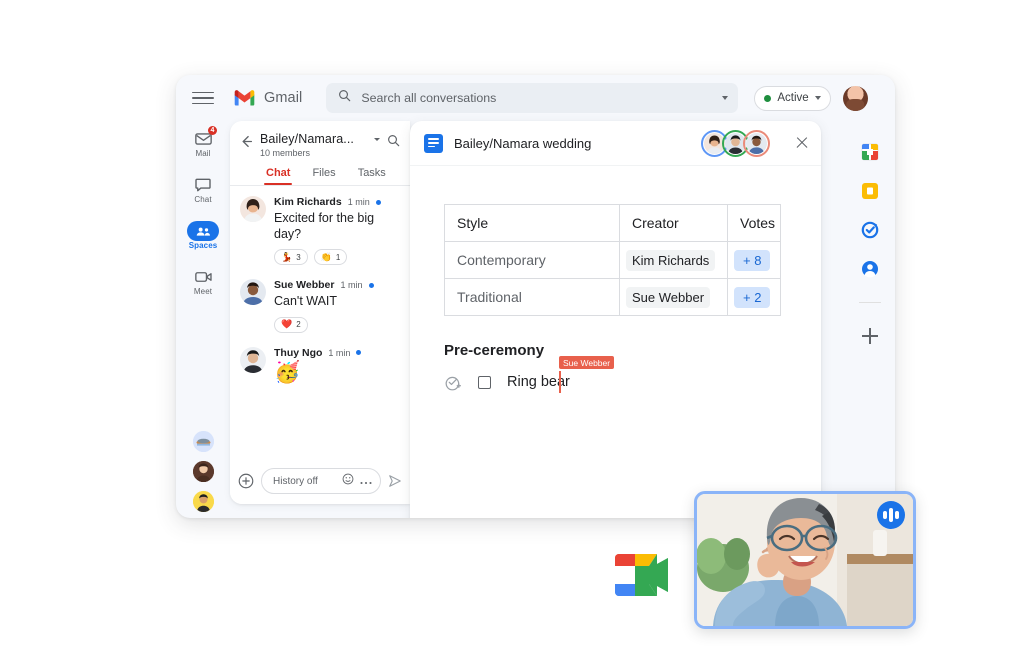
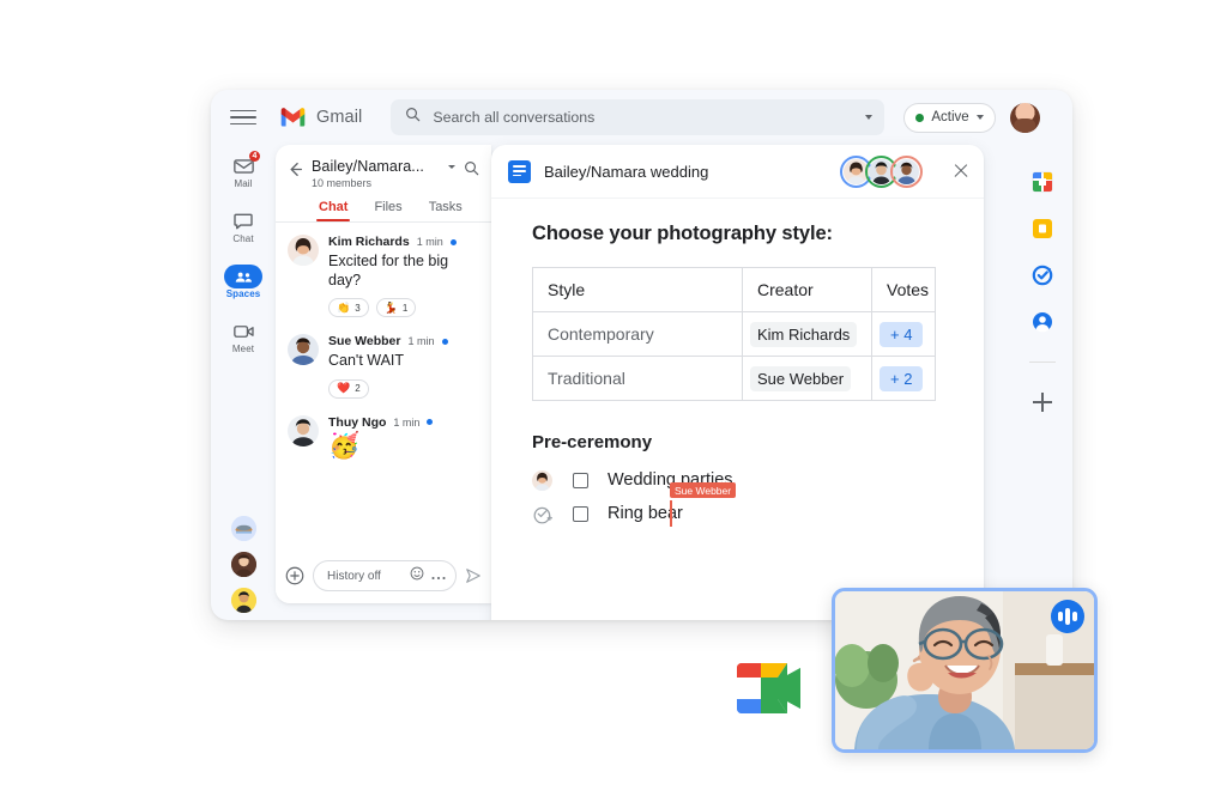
  Gmail
  Search all conversations
  Active
  Mail
  Chat
  Spaces
  Meet
  Bailey/Namara...
  10 members
  Chat
  Files
  Tasks
  Kim Richards
  1 min
  Excited for the big day?
- 💃
+ 👏
  3
- 👏
+ 💃
  1
  Sue Webber
  1 min
  Can't WAIT
  ❤️
  2
  Thuy Ngo
  1 min
  🥳
  History off
  Bailey/Namara wedding
+ Choose your photography style:
  Style	Creator	Votes
- Contemporary	Kim Richards	+ 8
+ Contemporary	Kim Richards	+ 4
  Traditional	Sue Webber	+ 2
  Pre-ceremony
+ Wedding parties
  Ring bear
  Sue Webber
